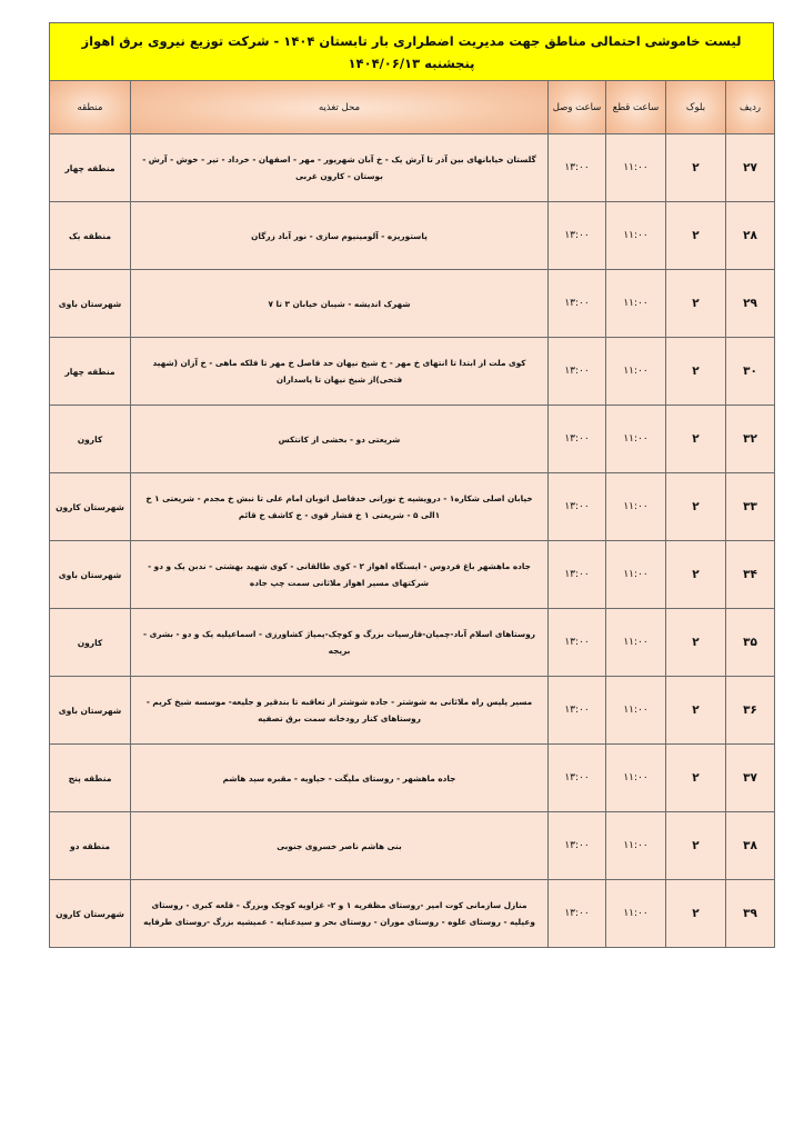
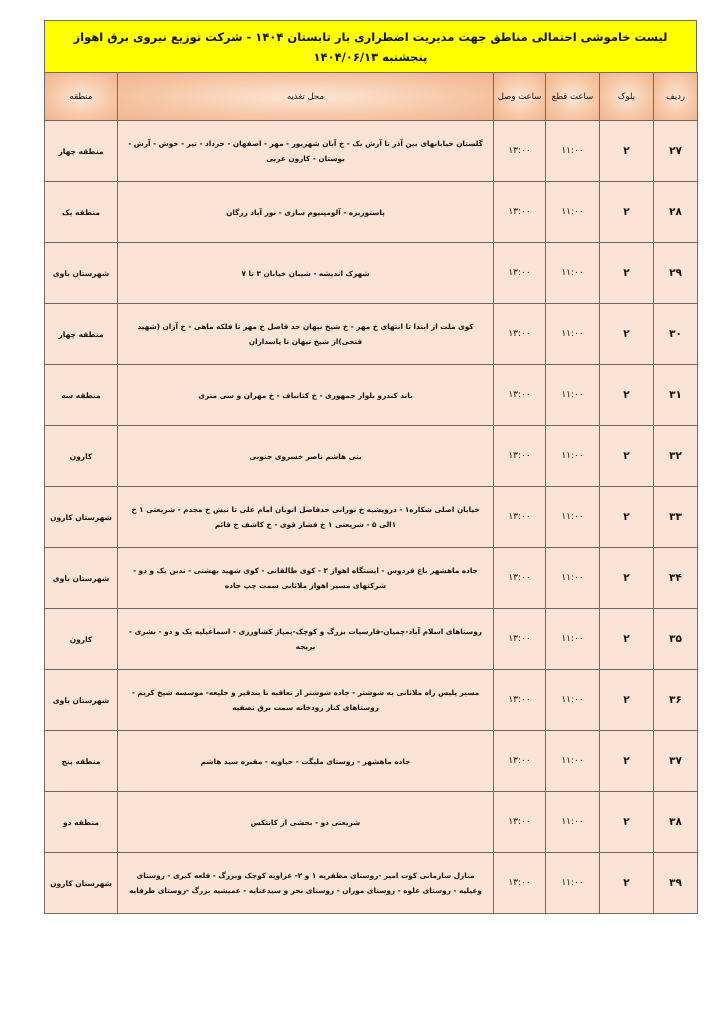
  لیست خاموشی احتمالی مناطق جهت مدیریت اضطراری بار تابستان ۱۴۰۴ - شرکت توزیع نیروی برق اهواز
  پنجشنبه ۱۴۰۴/۰۶/۱۳
  ردیف	بلوک	ساعت قطع	ساعت وصل	محل تغذیه	منطقه
  ۲۷	۲	۱۱:۰۰	۱۳:۰۰	گلستان خیابانهای بین آذر تا آرش یک - خ آبان شهریور - مهر - اصفهان - خرداد - تیر - خوش - آرش - بوستان - کارون غربی	منطقه چهار
  ۲۸	۲	۱۱:۰۰	۱۳:۰۰	پاستوریزه - آلومینیوم سازی - نور آباد زرگان	منطقه یک
  ۲۹	۲	۱۱:۰۰	۱۳:۰۰	شهرک اندیشه - شیبان خیابان ۳ تا ۷	شهرستان باوی
  ۳۰	۲	۱۱:۰۰	۱۳:۰۰	کوی ملت از ابتدا تا انتهای خ مهر - خ شیخ نیهان حد فاصل خ مهر تا فلکه ماهی - خ آزان (شهید فتحی)از شیخ نیهان تا پاسداران	منطقه چهار
+ ۳۱	۲	۱۱:۰۰	۱۳:۰۰	باند کندرو بلوار جمهوری - خ کتانباف - خ مهران و سی متری	منطقه سه
- ۳۲	۲	۱۱:۰۰	۱۳:۰۰	شریعتی دو - بخشی از کانتکس	کارون
+ ۳۲	۲	۱۱:۰۰	۱۳:۰۰	بنی هاشم ناصر خسروی جنوبی	کارون
  ۳۳	۲	۱۱:۰۰	۱۳:۰۰	خیابان اصلی شکاره۱ - درویشیه خ نورانی حدفاصل اتوبان امام علی تا نبش خ مجدم - شریعتی ۱ خ ۱الی ۵ - شریعتی ۱ خ فشار قوی - خ کاشف خ قائم	شهرستان کارون
  ۳۴	۲	۱۱:۰۰	۱۳:۰۰	جاده ماهشهر باغ فردوس - ایستگاه اهواز ۲ - کوی طالقانی - کوی شهید بهشتی - ندبن یک و دو - شرکتهای مسیر اهواز ملاثانی سمت چپ جاده	شهرستان باوی
  ۳۵	۲	۱۱:۰۰	۱۳:۰۰	روستاهای اسلام آباد-چمیان-فارسیات بزرگ و کوچک-پمپاژ کشاورزی - اسماعیلیه یک و دو - بشری - بریجه	کارون
  ۳۶	۲	۱۱:۰۰	۱۳:۰۰	مسیر پلیس راه ملاثانی به شوشتر - جاده شوشتر از تعاقبه تا بندقیر و جلیعه- موسسه شیخ کریم - روستاهای کنار رودخانه سمت برق تصفیه	شهرستان باوی
  ۳۷	۲	۱۱:۰۰	۱۳:۰۰	جاده ماهشهر - روستای ملیگت - حیاویه - مقبره سید هاشم	منطقه پنج
- ۳۸	۲	۱۱:۰۰	۱۳:۰۰	بنی هاشم ناصر خسروی جنوبی	منطقه دو
+ ۳۸	۲	۱۱:۰۰	۱۳:۰۰	شریعتی دو - بخشی از کانتکس	منطقه دو
  ۳۹	۲	۱۱:۰۰	۱۳:۰۰	منازل سازمانی کوت امیر -روستای مظفریه ۱ و ۲- غزاویه کوچک وبزرگ - قلعه کبری - روستای وعیلیه - روستای علوه - روستای موران - روستای بحر و سیدعنایه - عمیشیه بزرگ -روستای طرفایه	شهرستان کارون
